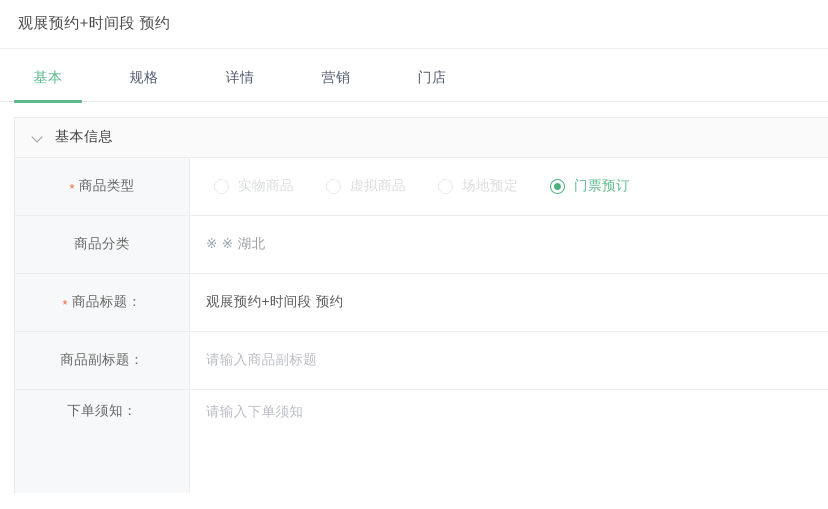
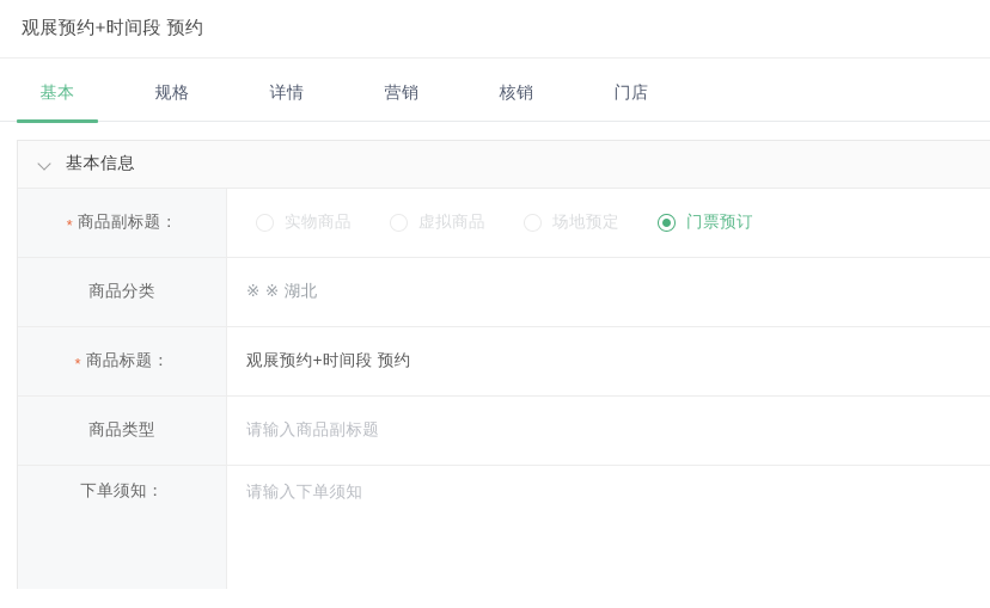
  观展预约+时间段 预约
  基本
  规格
  详情
  营销
+ 核销
  门店
  基本信息
  *
- 商品类型
+ 商品副标题：
  实物商品
  虚拟商品
  场地预定
  门票预订
  商品分类
  ※ ※ 湖北
  *
  商品标题：
  观展预约+时间段 预约
- 商品副标题：
+ 商品类型
  请输入商品副标题
  下单须知：
  请输入下单须知
